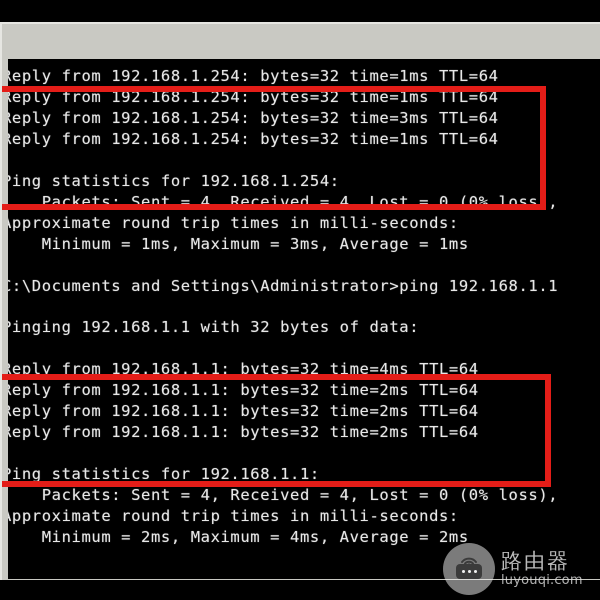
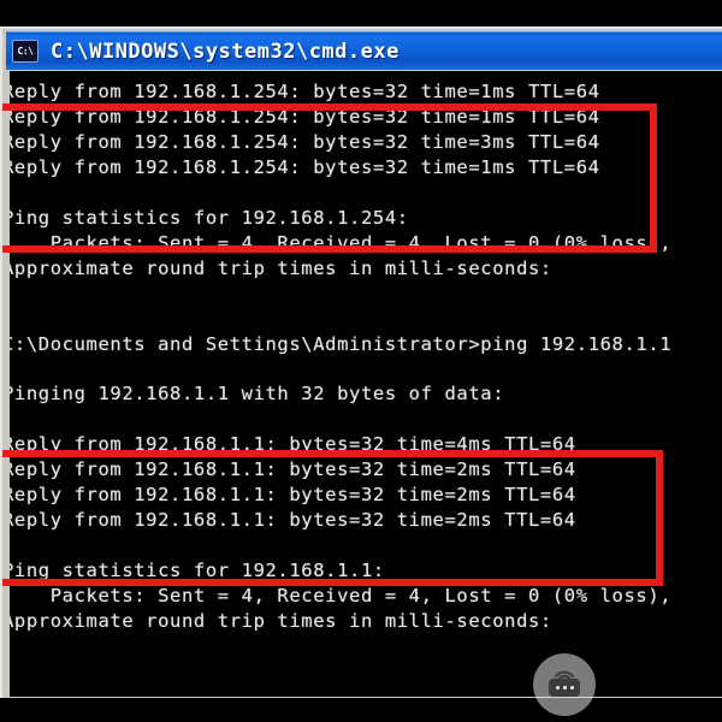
+ C:\
+ C:\WINDOWS\system32\cmd.exe
  eply from 192.168.1.254: bytes=32 time=1ms TTL=64
  eply from 192.168.1.254: bytes=32 time=1ms TTL=64
  eply from 192.168.1.254: bytes=32 time=3ms TTL=64
  eply from 192.168.1.254: bytes=32 time=1ms TTL=64
  ing statistics for 192.168.1.254:
  Packets: Sent = 4, Received = 4, Lost = 0 (0% loss),
  pproximate round trip times in milli-seconds:
- Minimum = 1ms, Maximum = 3ms, Average = 1ms
  :\Documents and Settings\Administrator>ping 192.168.1.1
  inging 192.168.1.1 with 32 bytes of data:
  eply from 192.168.1.1: bytes=32 time=4ms TTL=64
  eply from 192.168.1.1: bytes=32 time=2ms TTL=64
  eply from 192.168.1.1: bytes=32 time=2ms TTL=64
  eply from 192.168.1.1: bytes=32 time=2ms TTL=64
  ing statistics for 192.168.1.1:
  Packets: Sent = 4, Received = 4, Lost = 0 (0% loss),
  pproximate round trip times in milli-seconds:
- Minimum = 2ms, Maximum = 4ms, Average = 2ms
- 路由器
- luyouqi.com
